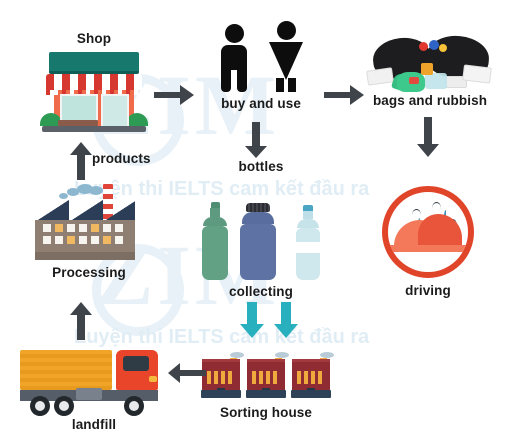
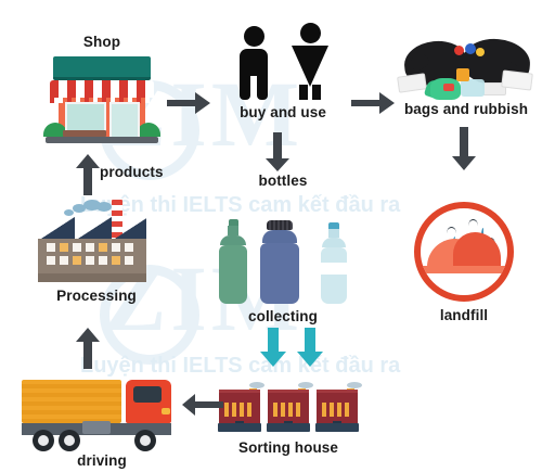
  ện thi IELTS cam kết đầu ra
  ZIM
  uyện thi IELTS cam kết đầu ra
  Shop
  buy and use
  bags and rubbish
  bottles
- driving
+ landfill
  collecting
  Processing
  products
- landfill
+ driving
  Sorting house
